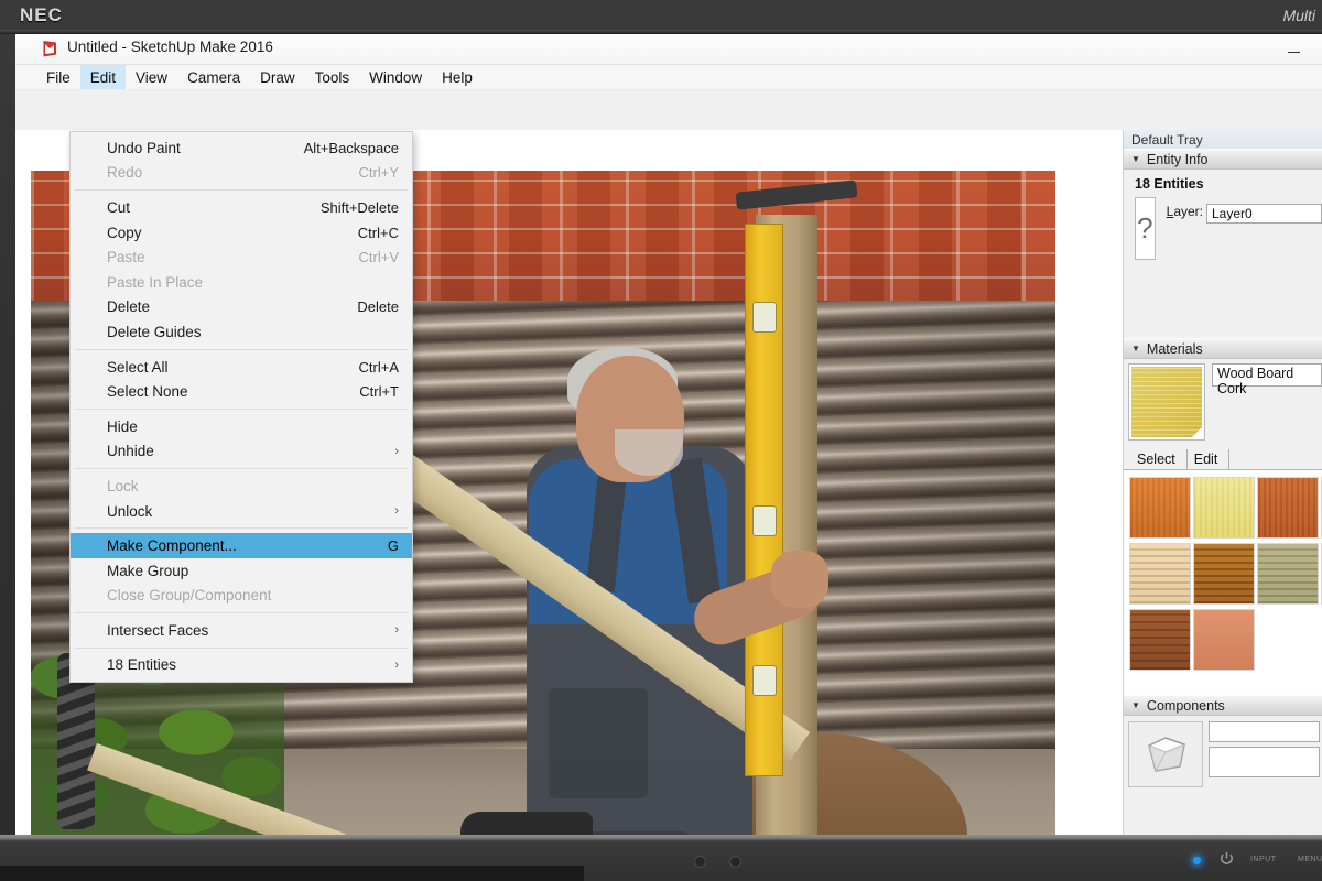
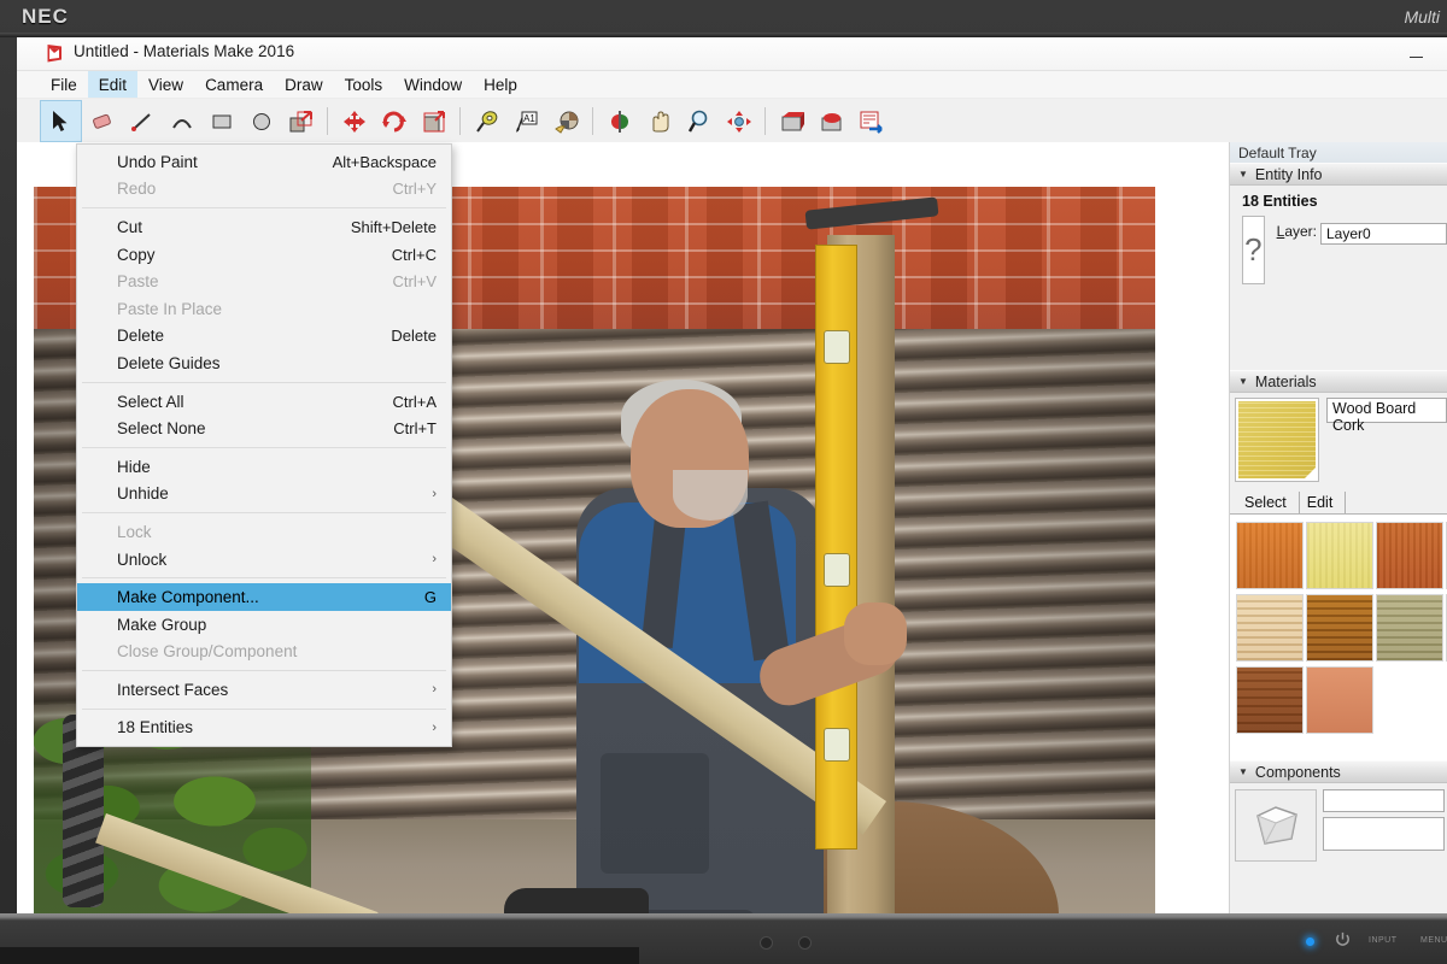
  NEC
  Multi
- Untitled - SketchUp Make 2016
+ Untitled - Materials Make 2016
  File
  Edit
  View
  Camera
  Draw
  Tools
  Window
  Help
+ A1
  Undo Paint
  Alt+Backspace
  Redo
  Ctrl+Y
  Cut
  Shift+Delete
  Copy
  Ctrl+C
  Paste
  Ctrl+V
  Paste In Place
  Delete
  Delete
  Delete Guides
  Select All
  Ctrl+A
  Select None
  Ctrl+T
  Hide
  Unhide
  ›
  Lock
  Unlock
  ›
  Make Component...
  G
  Make Group
  Close Group/Component
  Intersect Faces
  ›
  18 Entities
  ›
  Default Tray
  ▼
  Entity Info
  18 Entities
  ?
  Layer:
  Layer0
  ▼
  Materials
  Wood Board Cork
  Select
  Edit
  ▼
  Components
